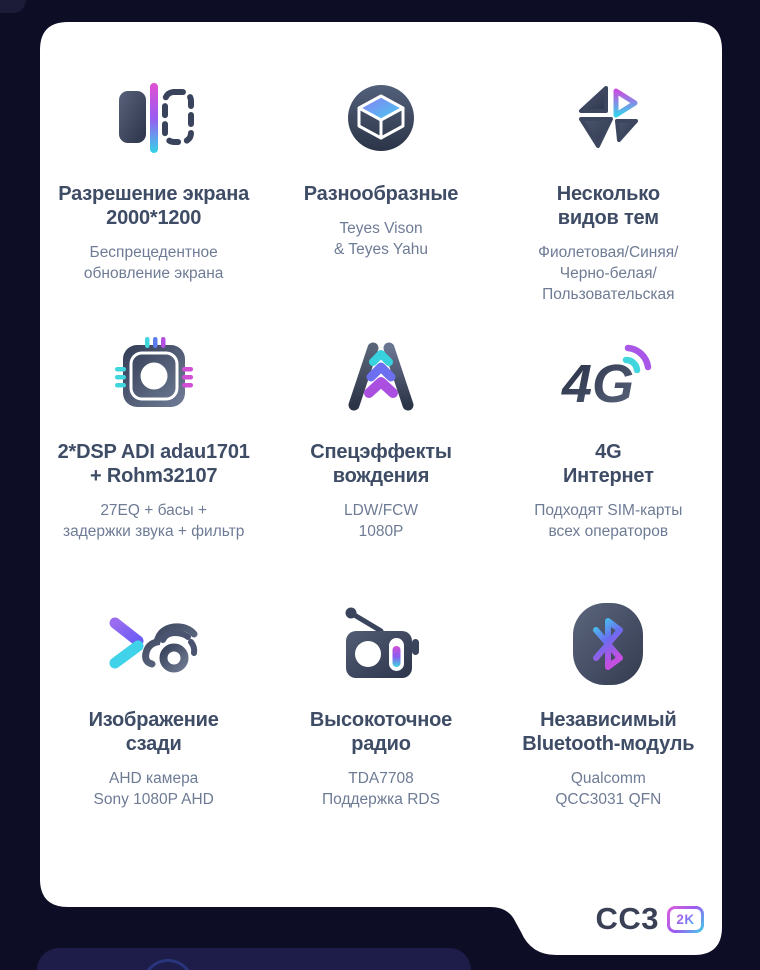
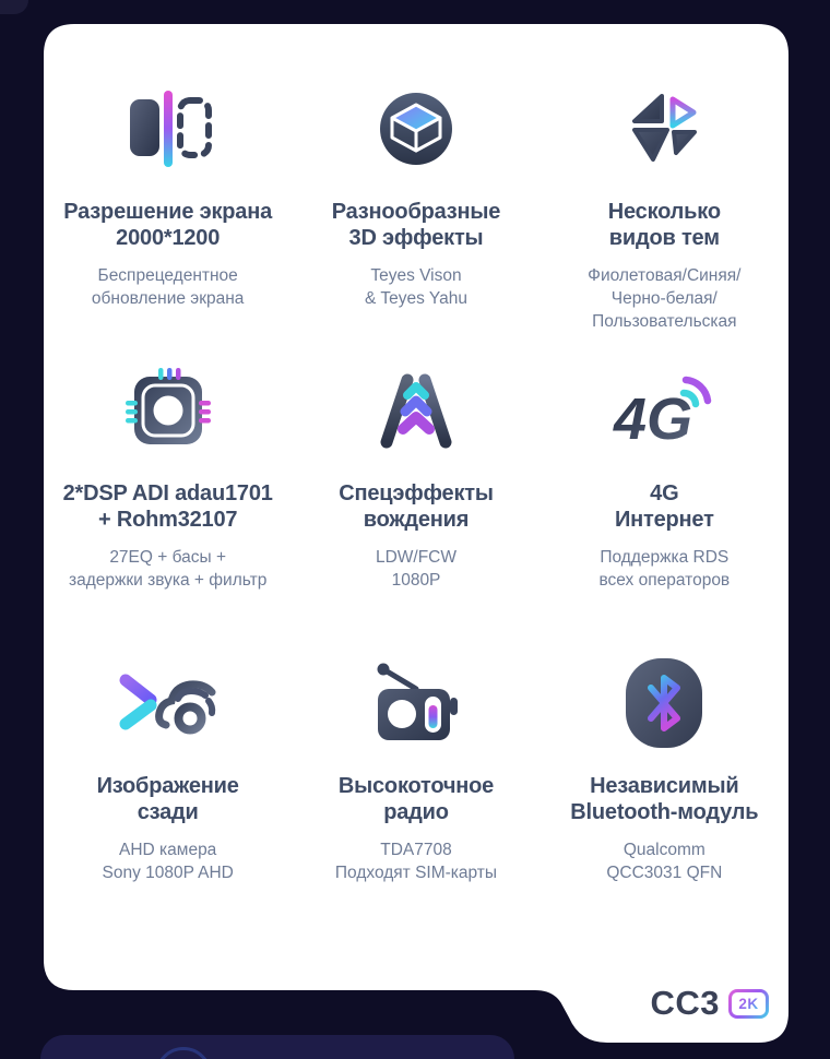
  Разрешение экрана
  2000*1200
  Беспрецедентное
  обновление экрана
  Разнообразные
+ 3D эффекты
  Teyes Vison
  & Teyes Yahu
  Несколько
  видов тем
  Фиолетовая/Синяя/
  Черно-белая/
  Пользовательская
  2*DSP ADI adau1701
  + Rohm32107
  27EQ + басы +
  задержки звука + фильтр
  Спецэффекты
  вождения
  LDW/FCW
  1080P
  4G
  4G
  Интернет
- Подходят SIM-карты
+ Поддержка RDS
  всех операторов
  Изображение
  сзади
  AHD камера
  Sony 1080P AHD
  Высокоточное
  радио
  TDA7708
- Поддержка RDS
+ Подходят SIM-карты
  Независимый
  Bluetooth-модуль
  Qualcomm
  QCC3031 QFN
  CC3
  2K
